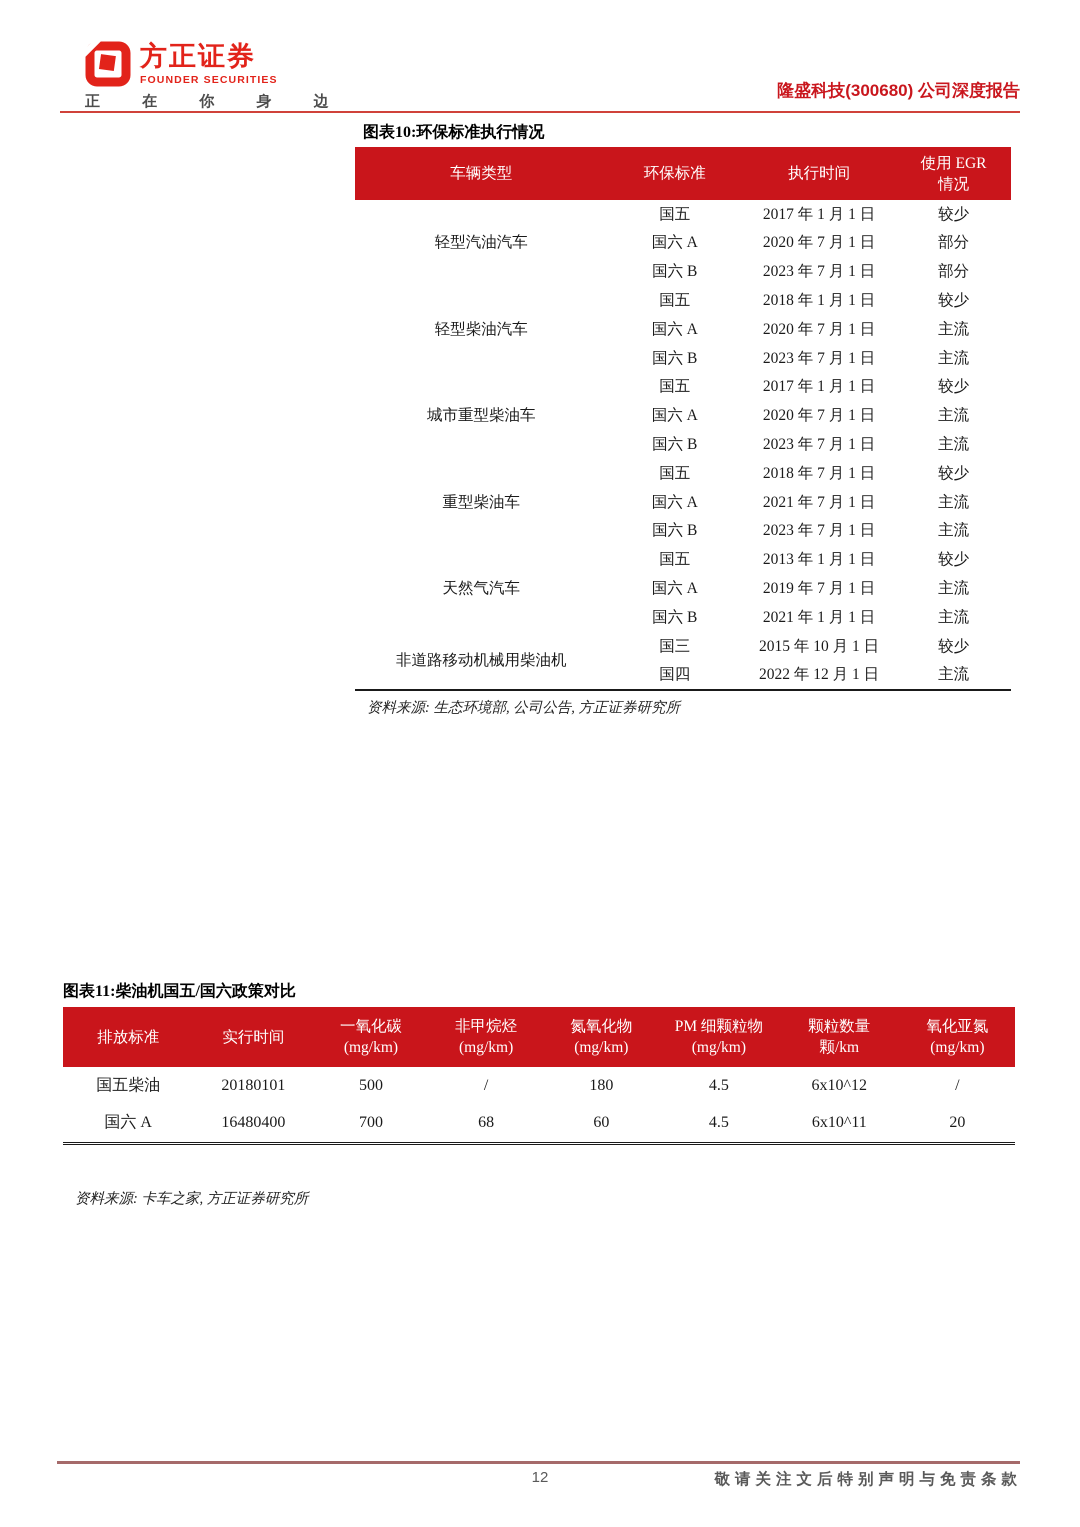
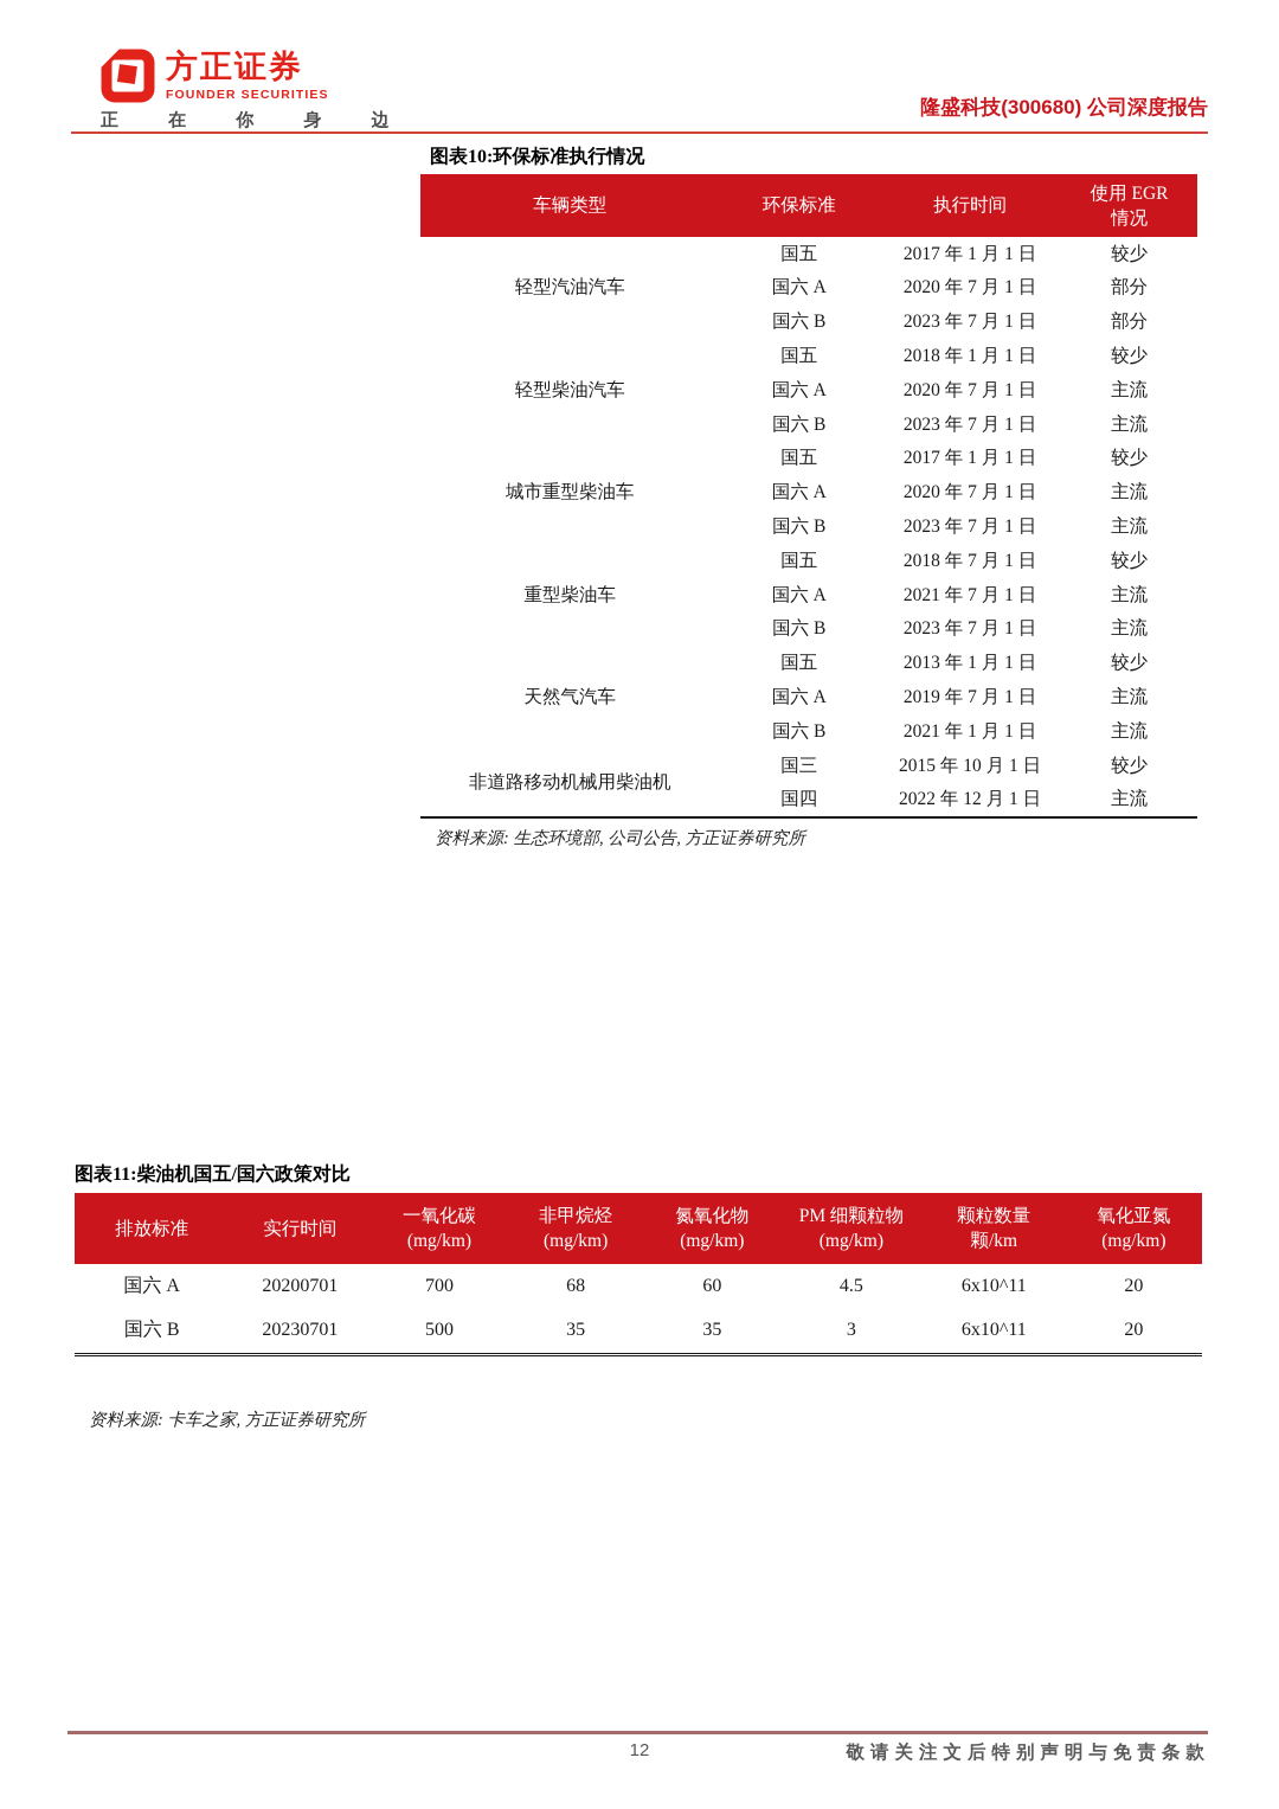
  方正证券
  FOUNDER SECURITIES
  正 在 你 身 边
  隆盛科技(300680) 公司深度报告
  图表10:环保标准执行情况
  车辆类型	环保标准	执行时间	使用 EGR情况
  轻型汽油汽车	国五	2017 年 1 月 1 日	较少
  国六 A	2020 年 7 月 1 日	部分
  国六 B	2023 年 7 月 1 日	部分
  轻型柴油汽车	国五	2018 年 1 月 1 日	较少
  国六 A	2020 年 7 月 1 日	主流
  国六 B	2023 年 7 月 1 日	主流
  城市重型柴油车	国五	2017 年 1 月 1 日	较少
  国六 A	2020 年 7 月 1 日	主流
  国六 B	2023 年 7 月 1 日	主流
  重型柴油车	国五	2018 年 7 月 1 日	较少
  国六 A	2021 年 7 月 1 日	主流
  国六 B	2023 年 7 月 1 日	主流
  天然气汽车	国五	2013 年 1 月 1 日	较少
  国六 A	2019 年 7 月 1 日	主流
  国六 B	2021 年 1 月 1 日	主流
  非道路移动机械用柴油机	国三	2015 年 10 月 1 日	较少
  国四	2022 年 12 月 1 日	主流
  资料来源: 生态环境部, 公司公告, 方正证券研究所
  图表11:柴油机国五/国六政策对比
  排放标准	实行时间	一氧化碳(mg/km)	非甲烷烃(mg/km)	氮氧化物(mg/km)	PM 细颗粒物(mg/km)	颗粒数量颗/km	氧化亚氮(mg/km)
- 国五柴油	20180101	500	/	180	4.5	6x10^12	/
- 国六 A	16480400	700	68	60	4.5	6x10^11	20
+ 国六 A	20200701	700	68	60	4.5	6x10^11	20
+ 国六 B	20230701	500	35	35	3	6x10^11	20
  资料来源: 卡车之家, 方正证券研究所
  12
  敬请关注文后特别声明与免责条款
